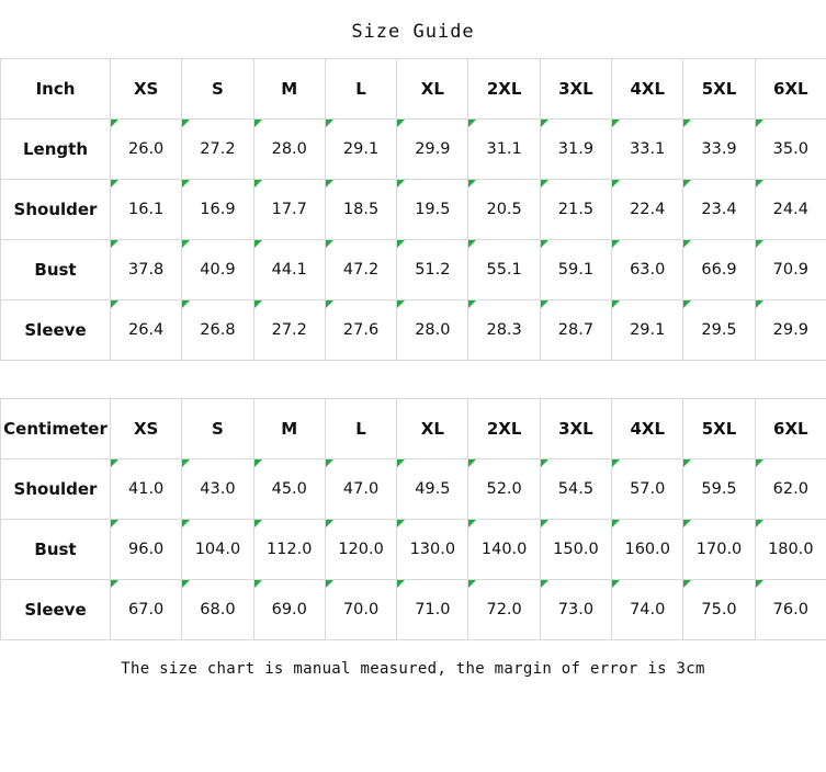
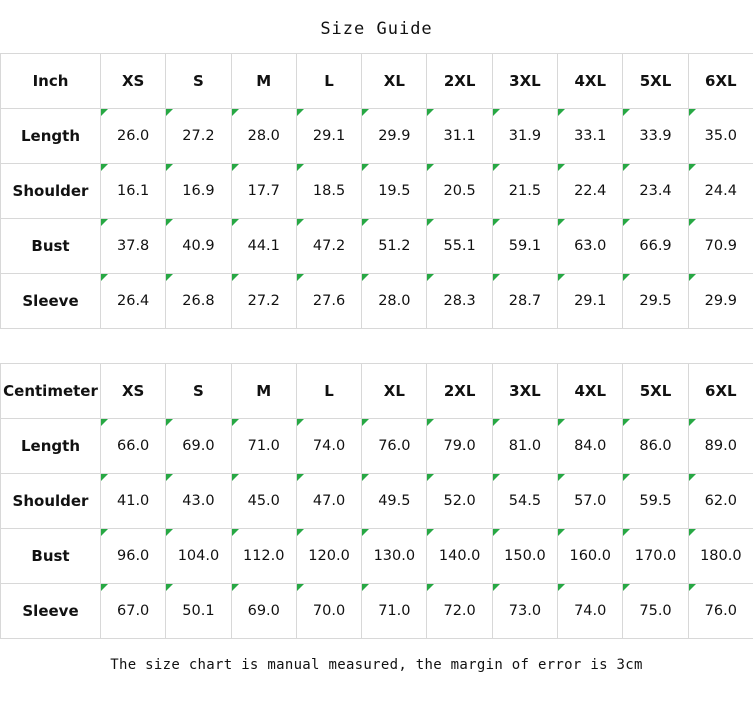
  Size Guide
  Inch	XS	S	M	L	XL	2XL	3XL	4XL	5XL	6XL
  Length	26.0	27.2	28.0	29.1	29.9	31.1	31.9	33.1	33.9	35.0
  Shoulder	16.1	16.9	17.7	18.5	19.5	20.5	21.5	22.4	23.4	24.4
  Bust	37.8	40.9	44.1	47.2	51.2	55.1	59.1	63.0	66.9	70.9
  Sleeve	26.4	26.8	27.2	27.6	28.0	28.3	28.7	29.1	29.5	29.9
  Centimeter	XS	S	M	L	XL	2XL	3XL	4XL	5XL	6XL
+ Length	66.0	69.0	71.0	74.0	76.0	79.0	81.0	84.0	86.0	89.0
  Shoulder	41.0	43.0	45.0	47.0	49.5	52.0	54.5	57.0	59.5	62.0
  Bust	96.0	104.0	112.0	120.0	130.0	140.0	150.0	160.0	170.0	180.0
- Sleeve	67.0	68.0	69.0	70.0	71.0	72.0	73.0	74.0	75.0	76.0
+ Sleeve	67.0	50.1	69.0	70.0	71.0	72.0	73.0	74.0	75.0	76.0
  The size chart is manual measured, the margin of error is 3cm
